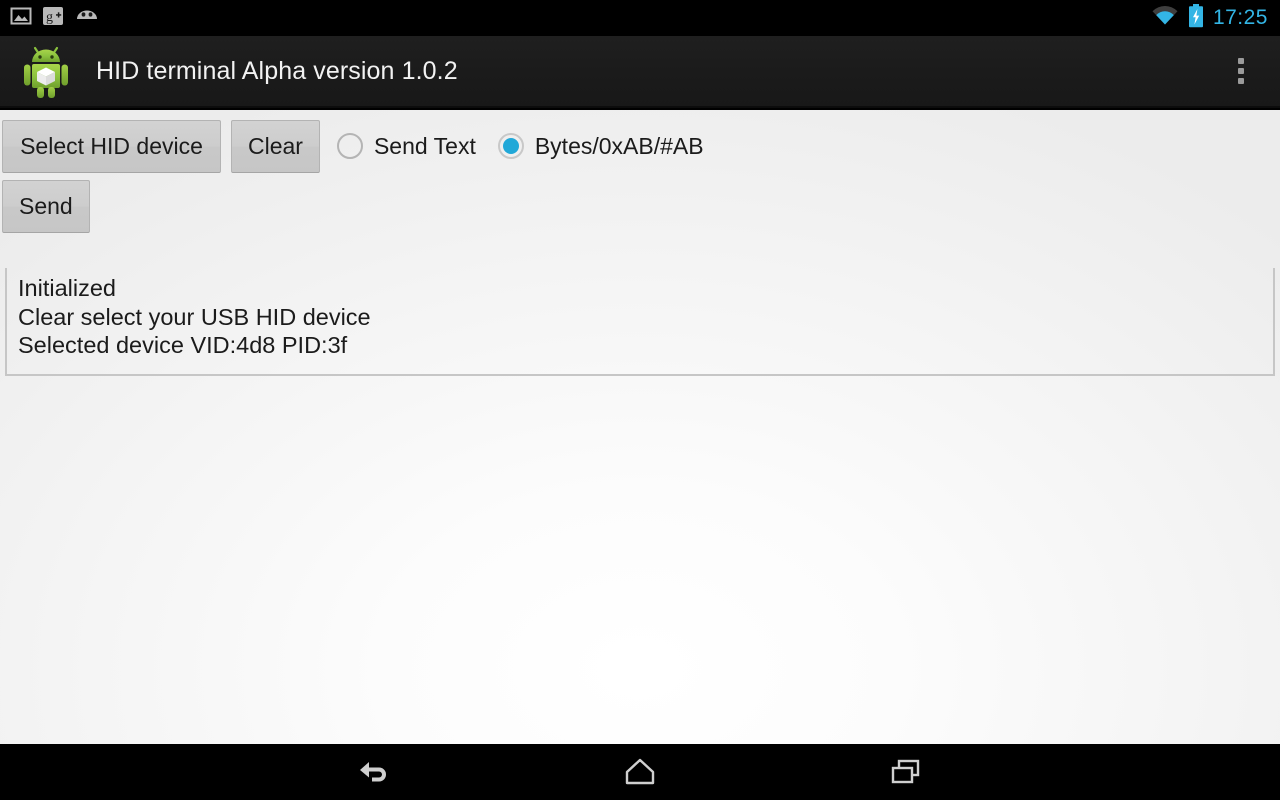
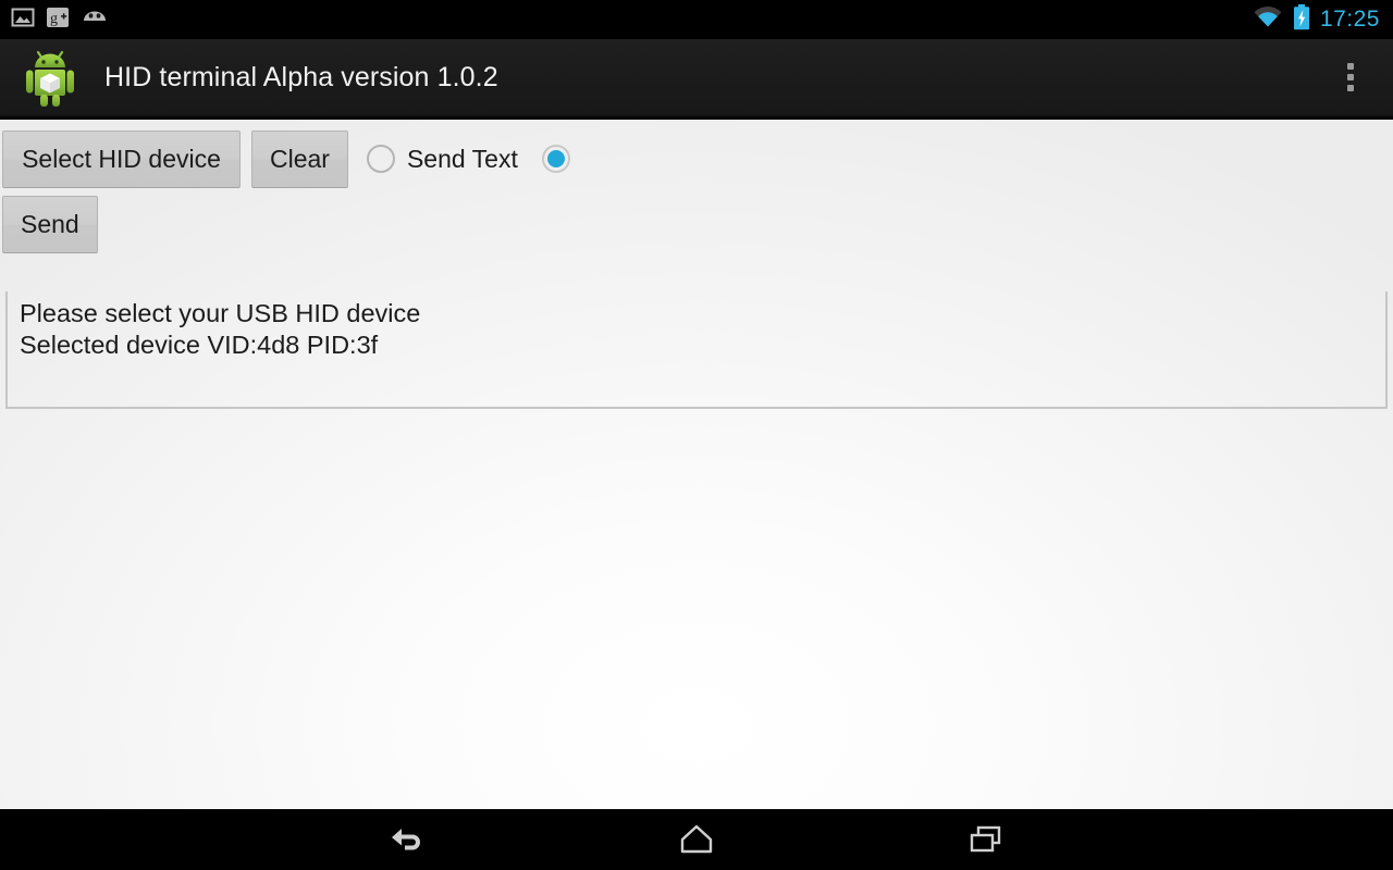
  g
  17:25
  HID terminal Alpha version 1.0.2
  Select HID device
  Clear
  Send Text
- Bytes/0xAB/#AB
  Send
- Initialized
- Clear select your USB HID device
+ Please select your USB HID device
  Selected device VID:4d8 PID:3f
